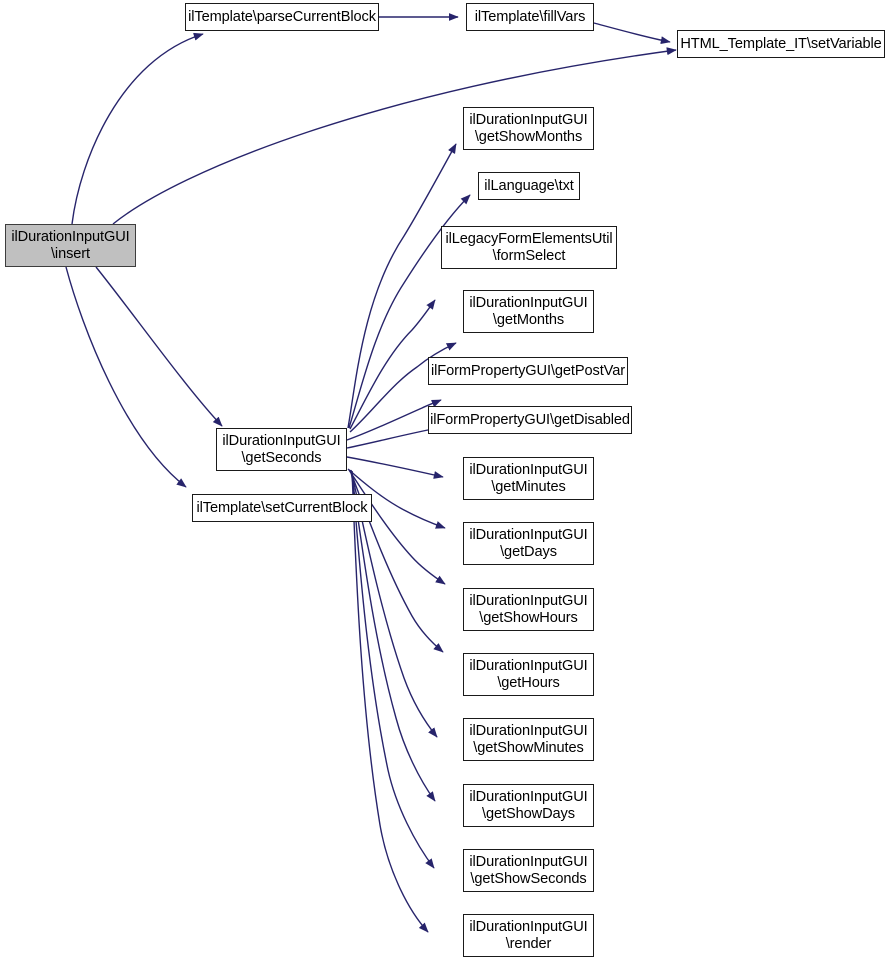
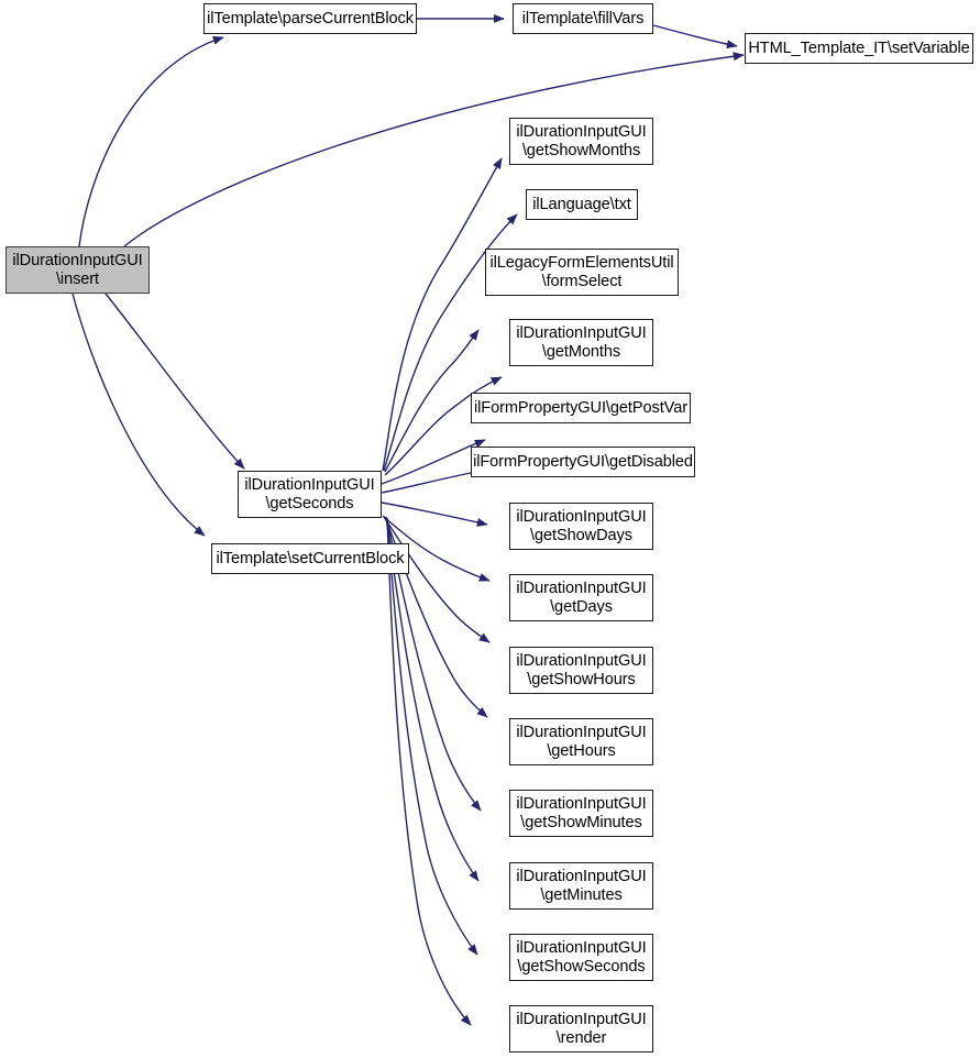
  ilDurationInputGUI
  \insert
  ilTemplate\parseCurrentBlock
  ilTemplate\fillVars
  HTML_Template_IT\setVariable
  ilDurationInputGUI
  \getShowMonths
  ilLanguage\txt
  ilLegacyFormElementsUtil
  \formSelect
  ilDurationInputGUI
  \getMonths
  ilFormPropertyGUI\getPostVar
  ilFormPropertyGUI\getDisabled
  ilDurationInputGUI
  \getSeconds
  ilDurationInputGUI
- \getMinutes
+ \getShowDays
  ilTemplate\setCurrentBlock
  ilDurationInputGUI
  \getDays
  ilDurationInputGUI
  \getShowHours
  ilDurationInputGUI
  \getHours
  ilDurationInputGUI
  \getShowMinutes
  ilDurationInputGUI
- \getShowDays
+ \getMinutes
  ilDurationInputGUI
  \getShowSeconds
  ilDurationInputGUI
  \render
